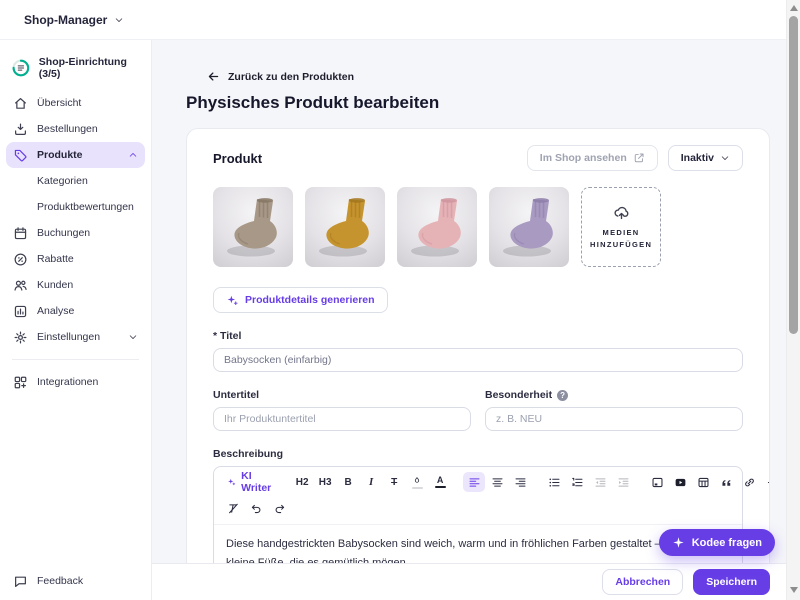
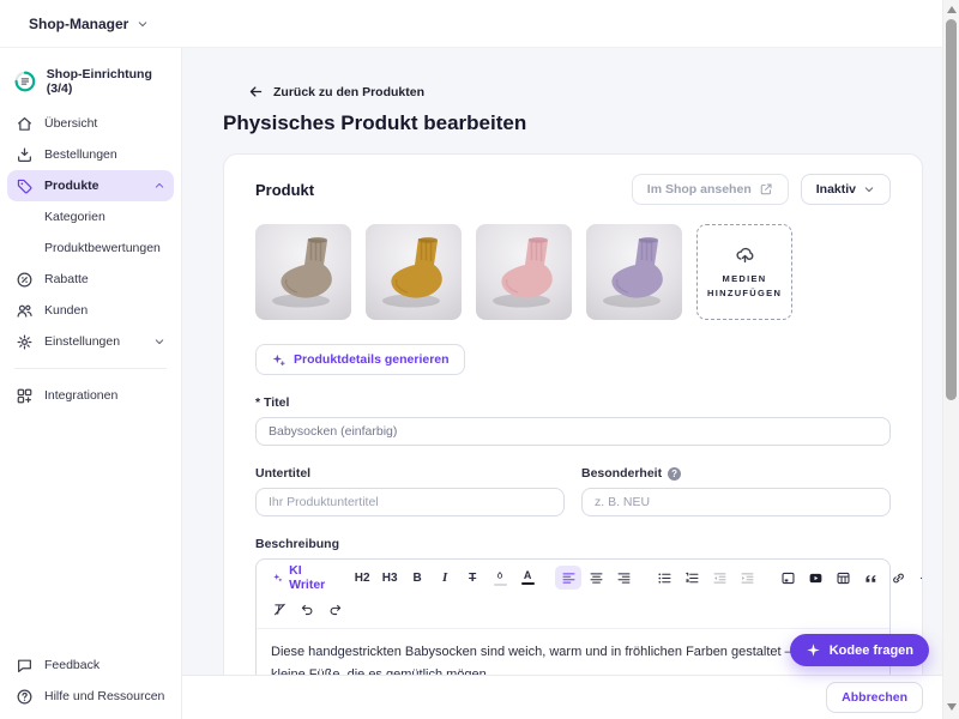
  Shop-Manager
- Shop-Einrichtung (3/5)
+ Shop-Einrichtung (3/4)
  Übersicht
  Bestellungen
  Produkte
  Kategorien
  Produktbewertungen
- Buchungen
  Rabatte
  Kunden
- Analyse
  Einstellungen
  Integrationen
  Feedback
+ Hilfe und Ressourcen
  Zurück zu den Produkten
  Physisches Produkt bearbeiten
  Produkt
  Im Shop ansehen
  Inaktiv
  MEDIEN HINZUFÜGEN
  Produktdetails generieren
  * Titel
  Babysocken (einfarbig)
  Untertitel
  Ihr Produktuntertitel
  Besonderheit
  ?
  z. B. NEU
  Beschreibung
  KI Writer
  H2
  H3
  B
  I
  T
  A
  Kodee fragen
  Abbrechen
- Speichern
